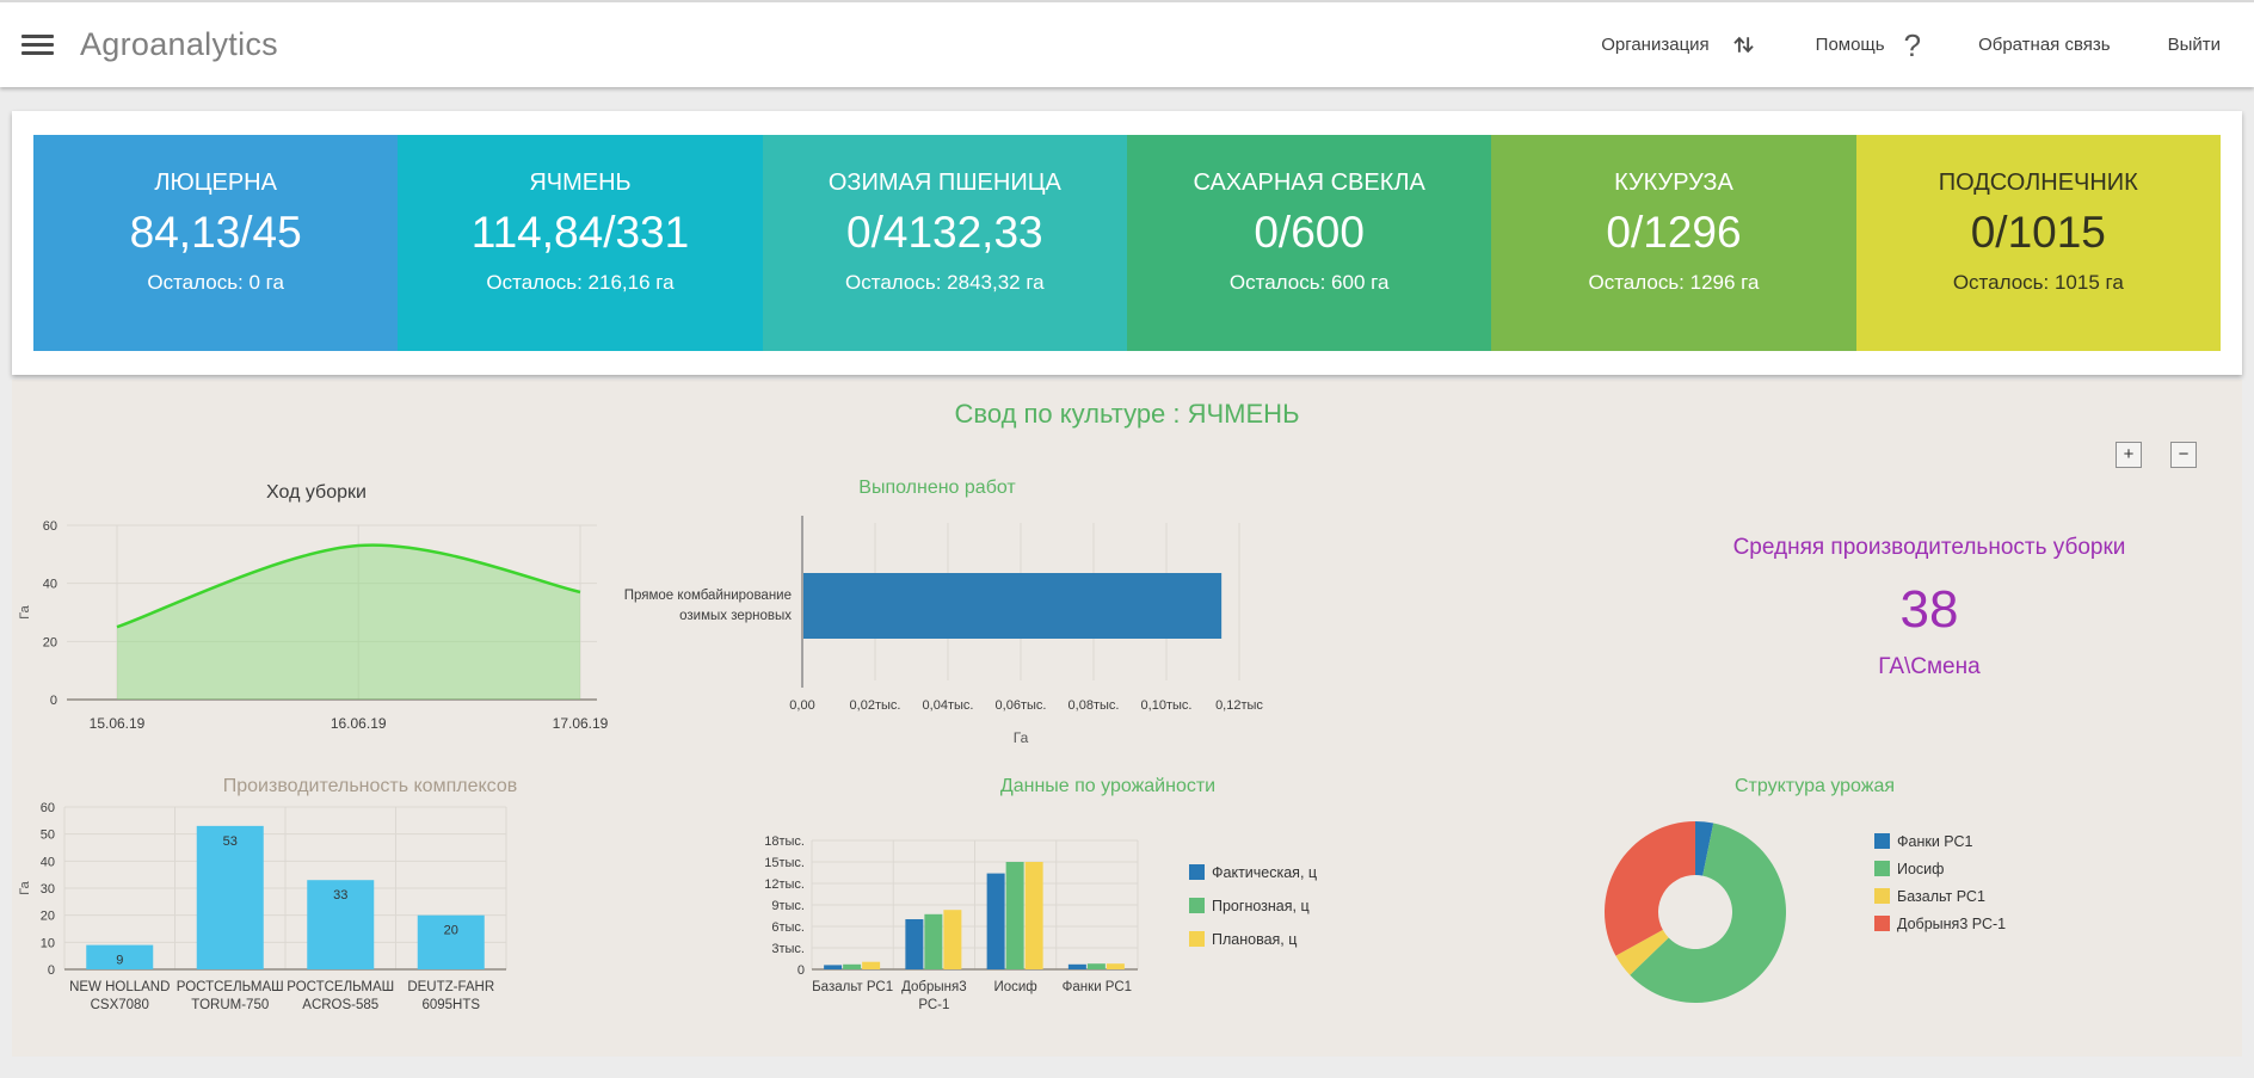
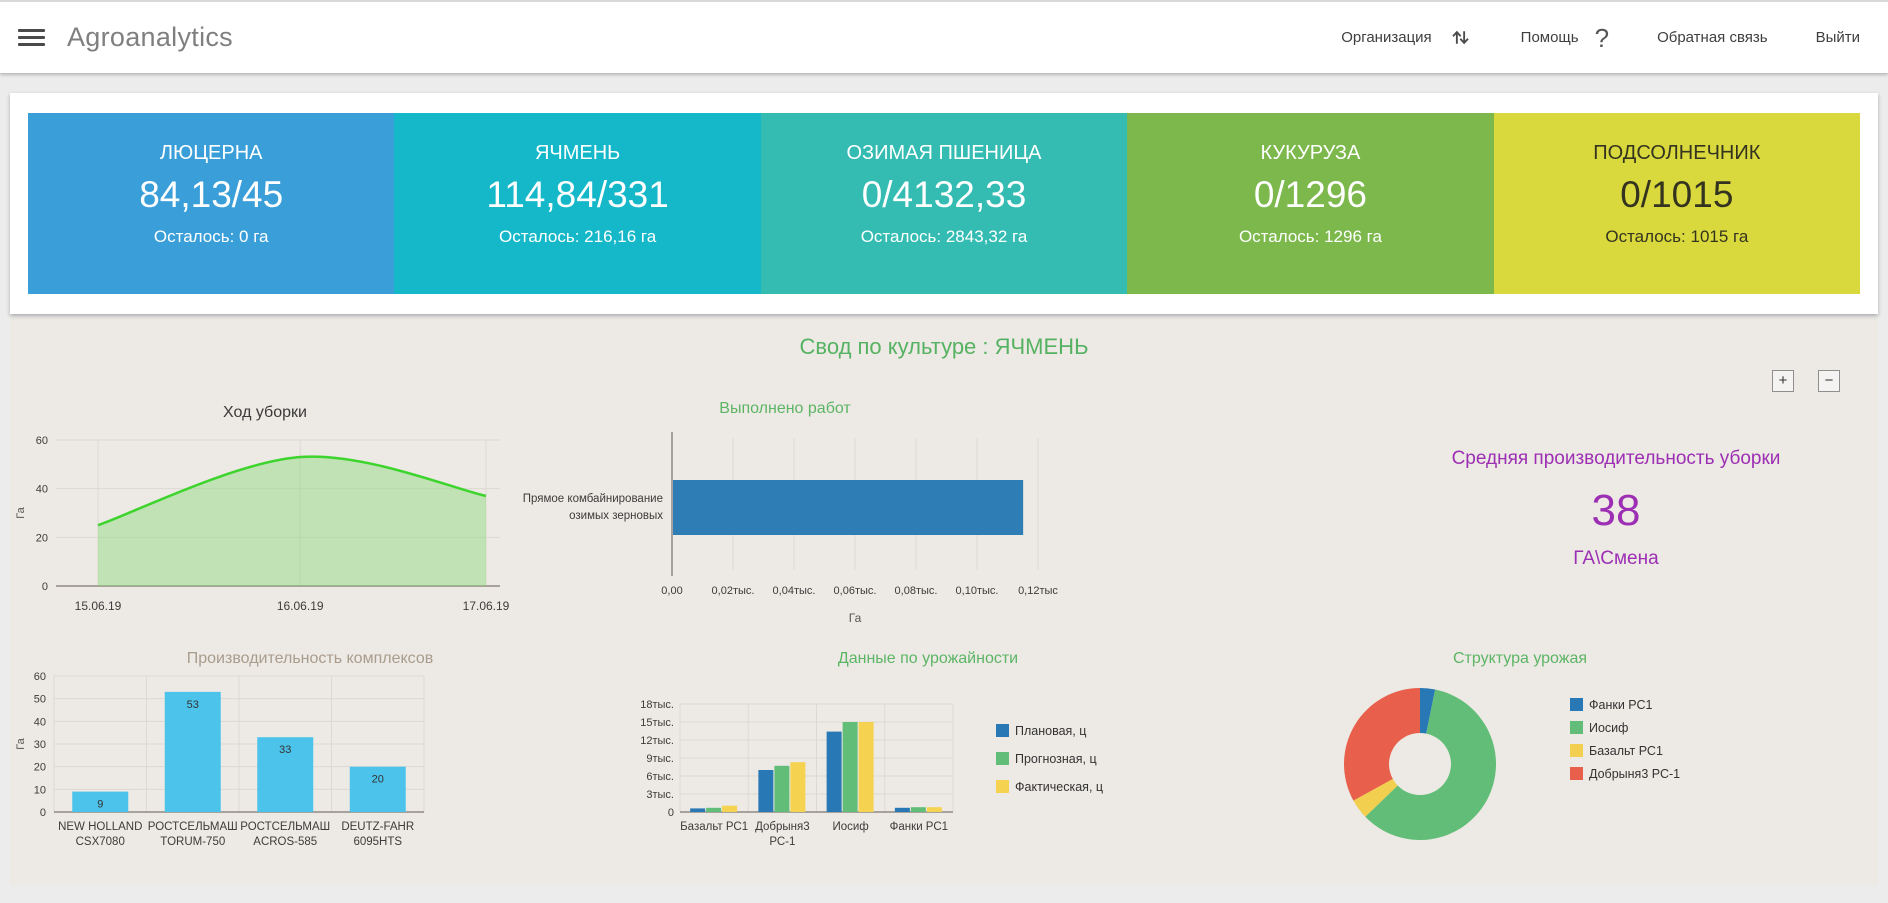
  Agroanalytics
  Организация
  Помощь
  ?
  Обратная связь
  Выйти
  ЛЮЦЕРНА
  84,13/45
  Осталось: 0 га
  ЯЧМЕНЬ
  114,84/331
  Осталось: 216,16 га
  ОЗИМАЯ ПШЕНИЦА
  0/4132,33
  Осталось: 2843,32 га
- САХАРНАЯ СВЕКЛА
- 0/600
- Осталось: 600 га
  КУКУРУЗА
  0/1296
  Осталось: 1296 га
  ПОДСОЛНЕЧНИК
  0/1015
  Осталось: 1015 га
  Свод по культуре : ЯЧМЕНЬ
  +
  −
  Ход уборки
  0
  20
  40
  60
  15.06.19
  16.06.19
  17.06.19
  Выполнено работ
  0,00
  0,02тыс.
  0,04тыс.
  0,06тыс.
  0,08тыс.
  0,10тыс.
  0,12тыс
  Прямое комбайнирование
  озимых зерновых
  Га
  Средняя производительность уборки
  38
  ГА\Смена
  Производительность комплексов
  0
  10
  20
  30
  40
  50
  60
  9
  NEW HOLLAND
  CSX7080
  53
  РОСТСЕЛЬМАШ
  TORUM-750
  33
  РОСТСЕЛЬМАШ
  ACROS-585
  20
  DEUTZ-FAHR
  6095HTS
  Данные по урожайности
  0
  3тыс.
  6тыс.
  9тыс.
  12тыс.
  15тыс.
  18тыс.
  Базальт РС1
  Добрыня3
  РС-1
  Иосиф
  Фанки РС1
- Фактическая, ц
+ Плановая, ц
  Прогнозная, ц
- Плановая, ц
+ Фактическая, ц
  Структура урожая
  Фанки РС1
  Иосиф
  Базальт РС1
  Добрыня3 РС-1
